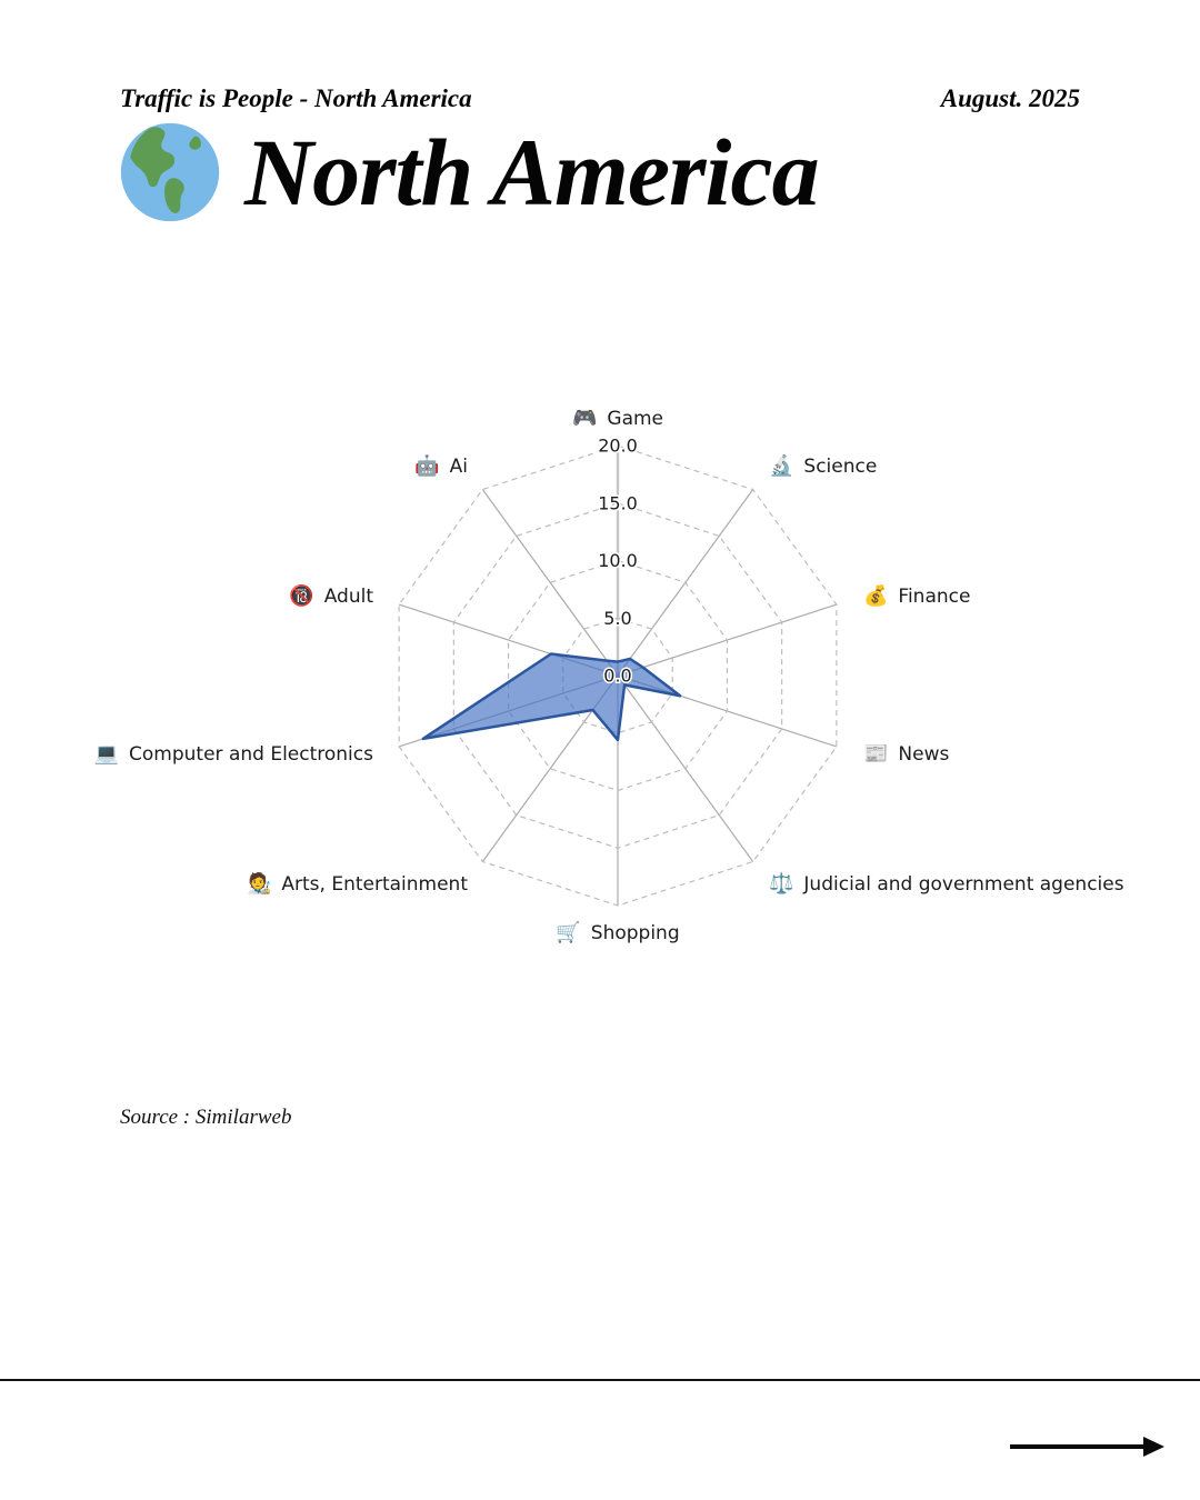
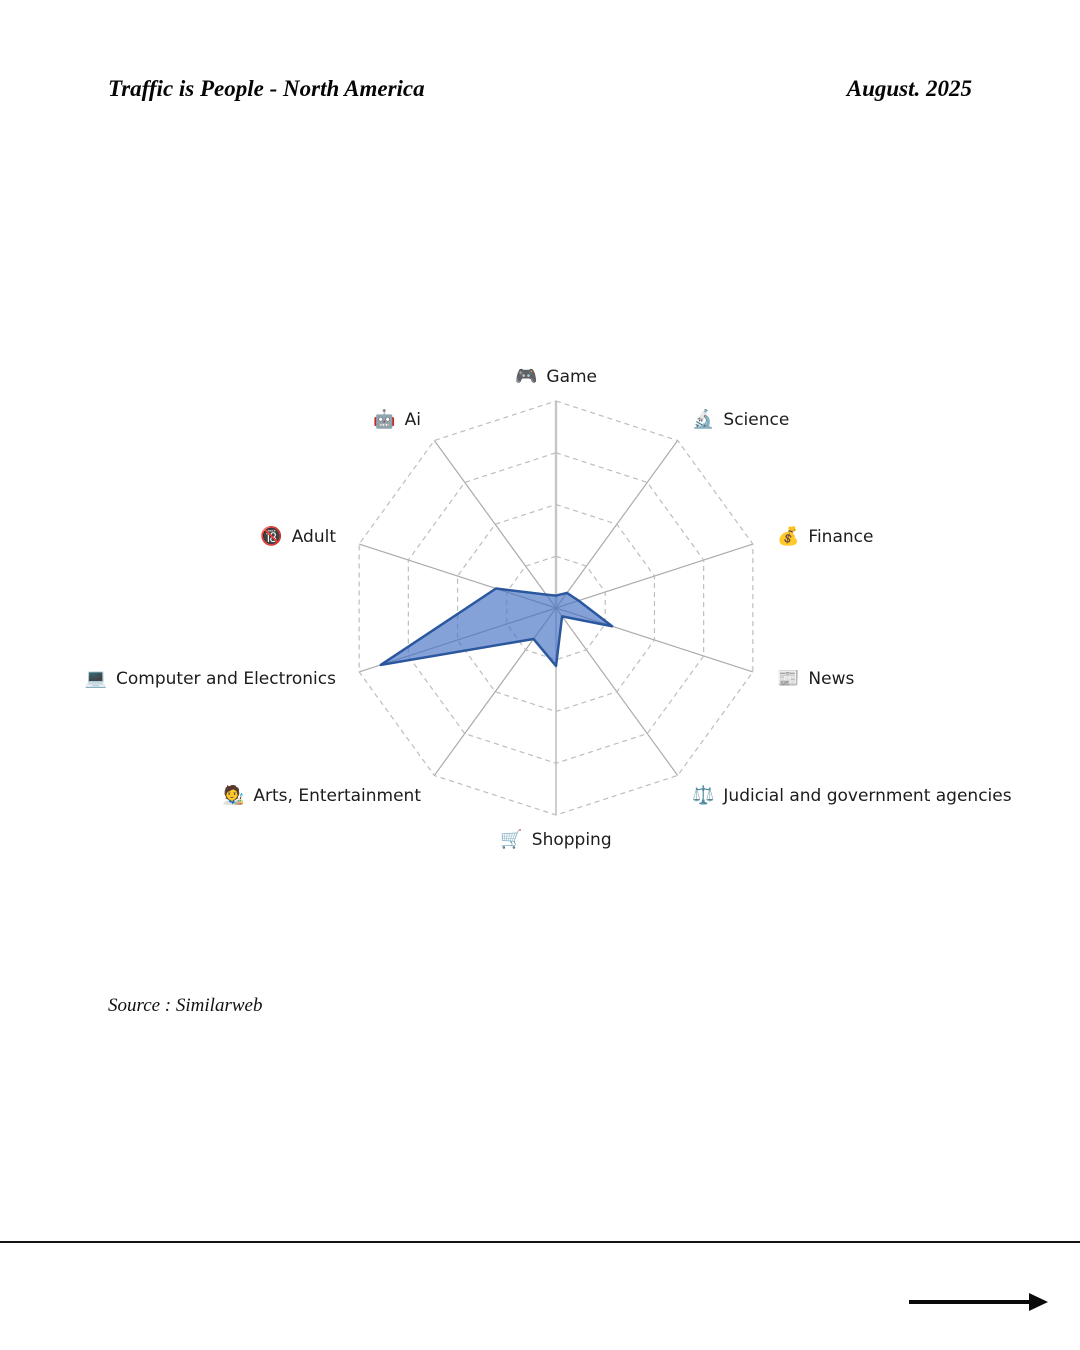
  Traffic is People - North America
  August. 2025
- North America
- 0.0
- 5.0
- 10.0
- 15.0
- 20.0
  🎮
  Game
  🔬
  Science
  💰
  Finance
  📰
  News
  ⚖️
  Judicial and government agencies
  🛒
  Shopping
  🧑‍🎨
  Arts, Entertainment
  💻
  Computer and Electronics
  🔞
  Adult
  🤖
  Ai
  Source : Similarweb
